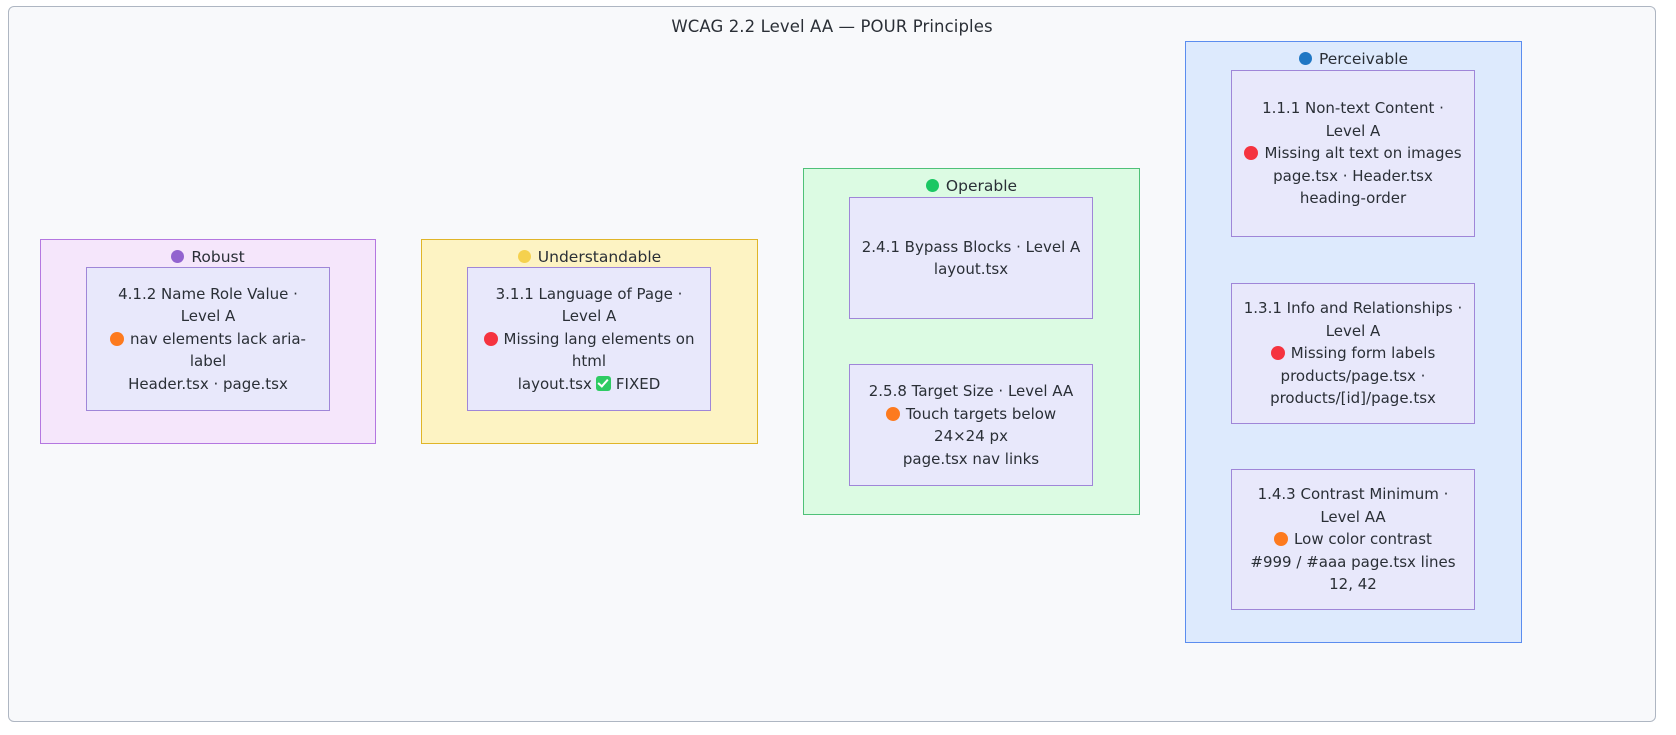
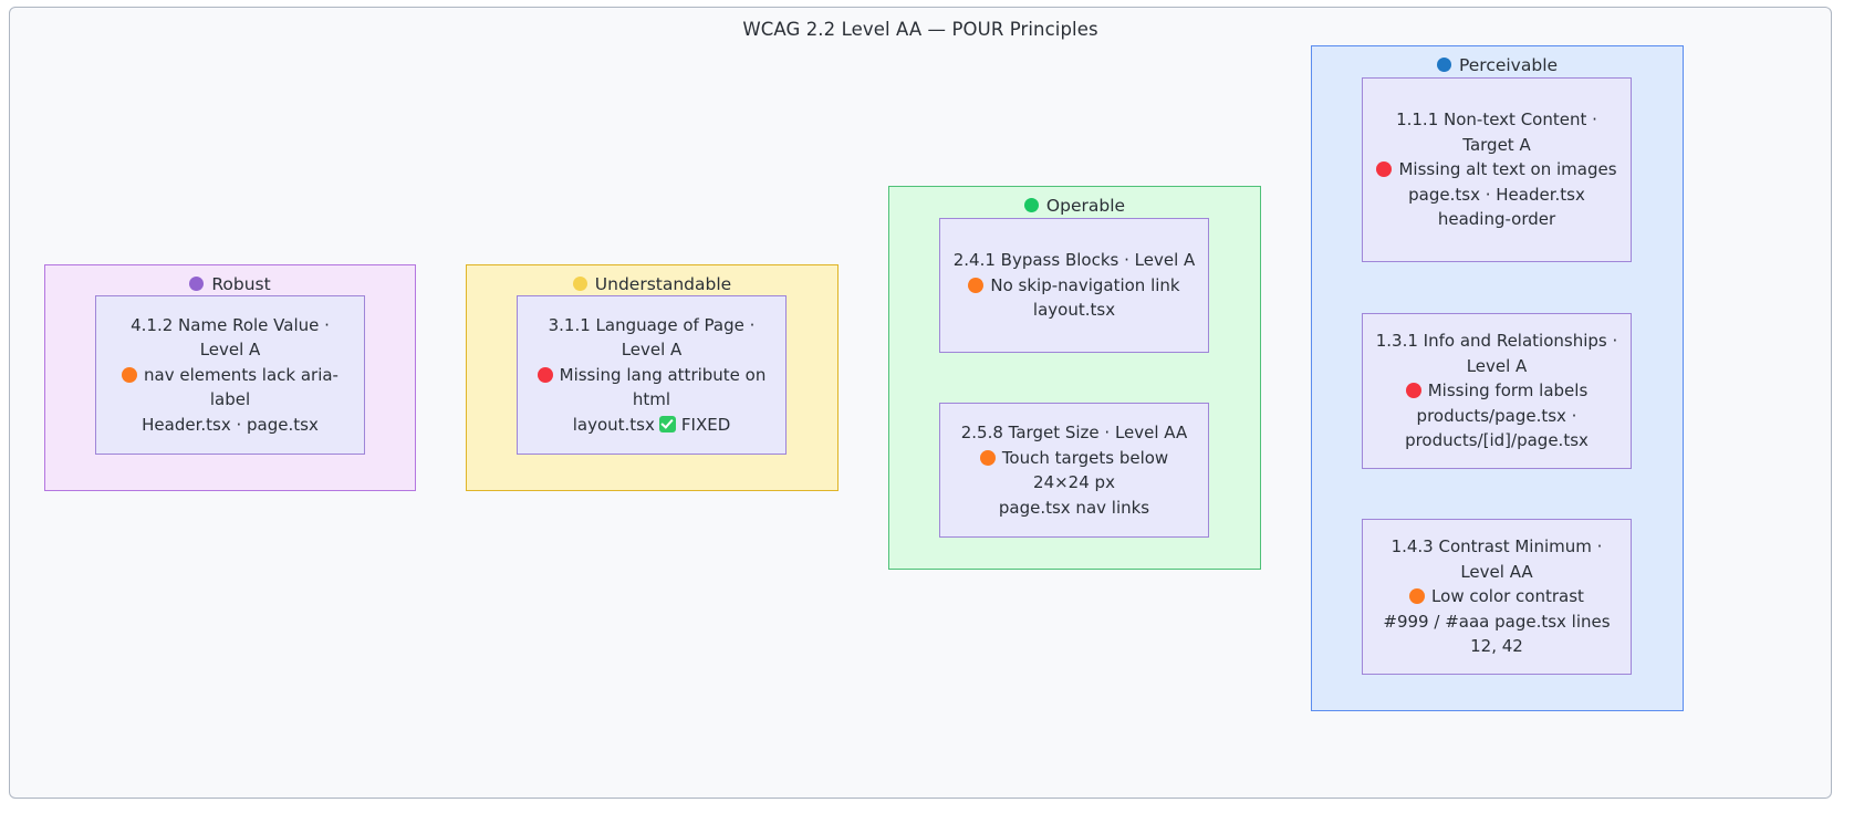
  WCAG 2.2 Level AA — POUR Principles
  Robust
  4.1.2 Name Role Value · Level A
  nav elements lack aria-label
  Header.tsx · page.tsx
  Understandable
  3.1.1 Language of Page · Level A
- Missing lang elements on html
+ Missing lang attribute on html
  layout.tsx FIXED
  Operable
  2.4.1 Bypass Blocks · Level A
+ No skip-navigation link
  layout.tsx
  2.5.8 Target Size · Level AA
  Touch targets below 24×24 px
  page.tsx nav links
  Perceivable
- 1.1.1 Non-text Content · Level A
+ 1.1.1 Non-text Content · Target A
  Missing alt text on images
  page.tsx · Header.tsx heading-order
  1.3.1 Info and Relationships · Level A
  Missing form labels
  products/page.tsx · products/[id]/page.tsx
  1.4.3 Contrast Minimum · Level AA
  Low color contrast
  #999 / #aaa page.tsx lines 12, 42
